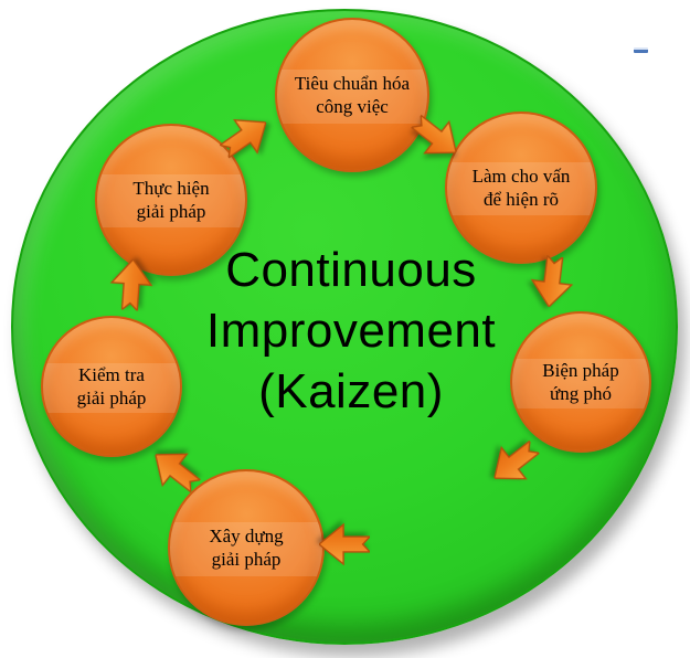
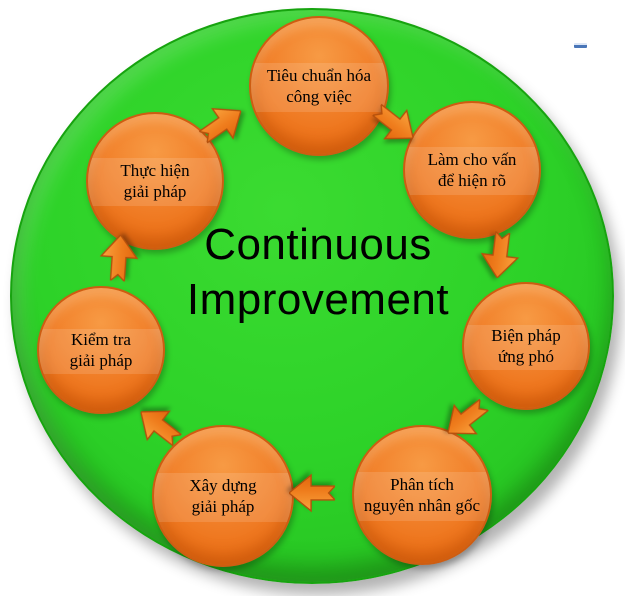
  Continuous
  Improvement
- (Kaizen)
  Tiêu chuẩn hóa
  công việc
  Làm cho vấn
  để hiện rõ
  Biện pháp
  ứng phó
+ Phân tích
+ nguyên nhân gốc
  Xây dựng
  giải pháp
  Kiểm tra
  giải pháp
  Thực hiện
  giải pháp
